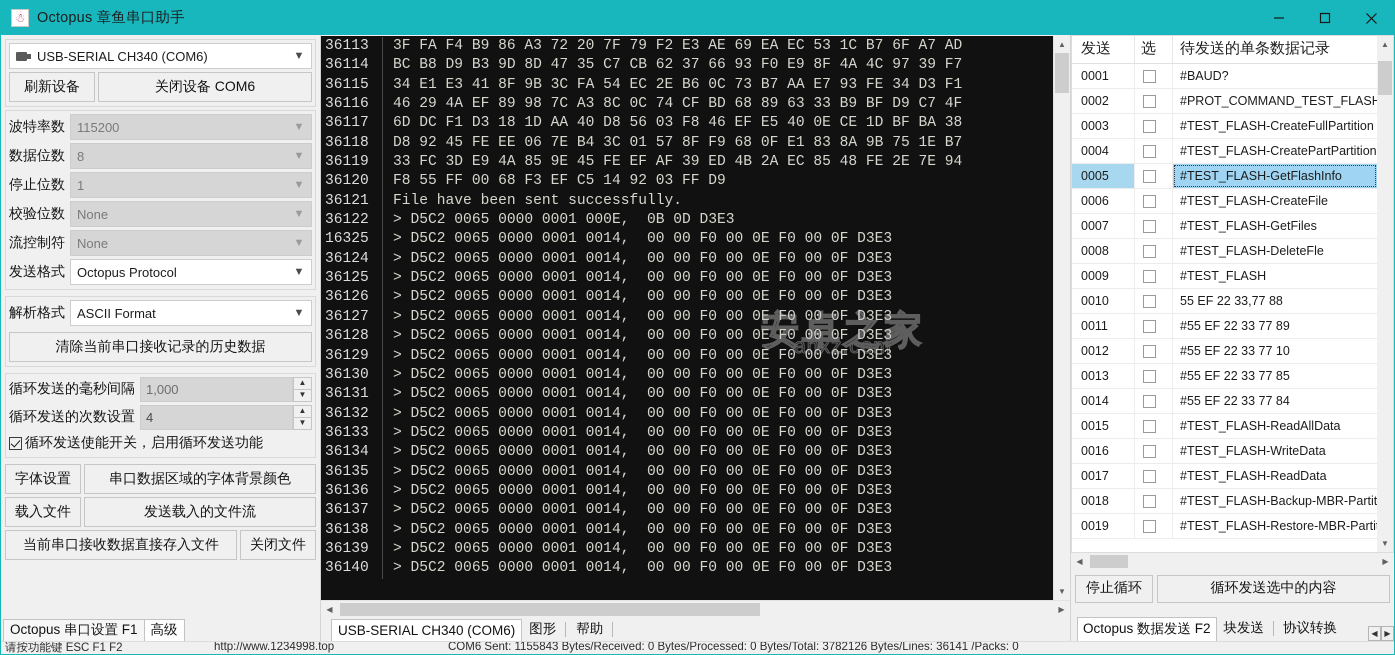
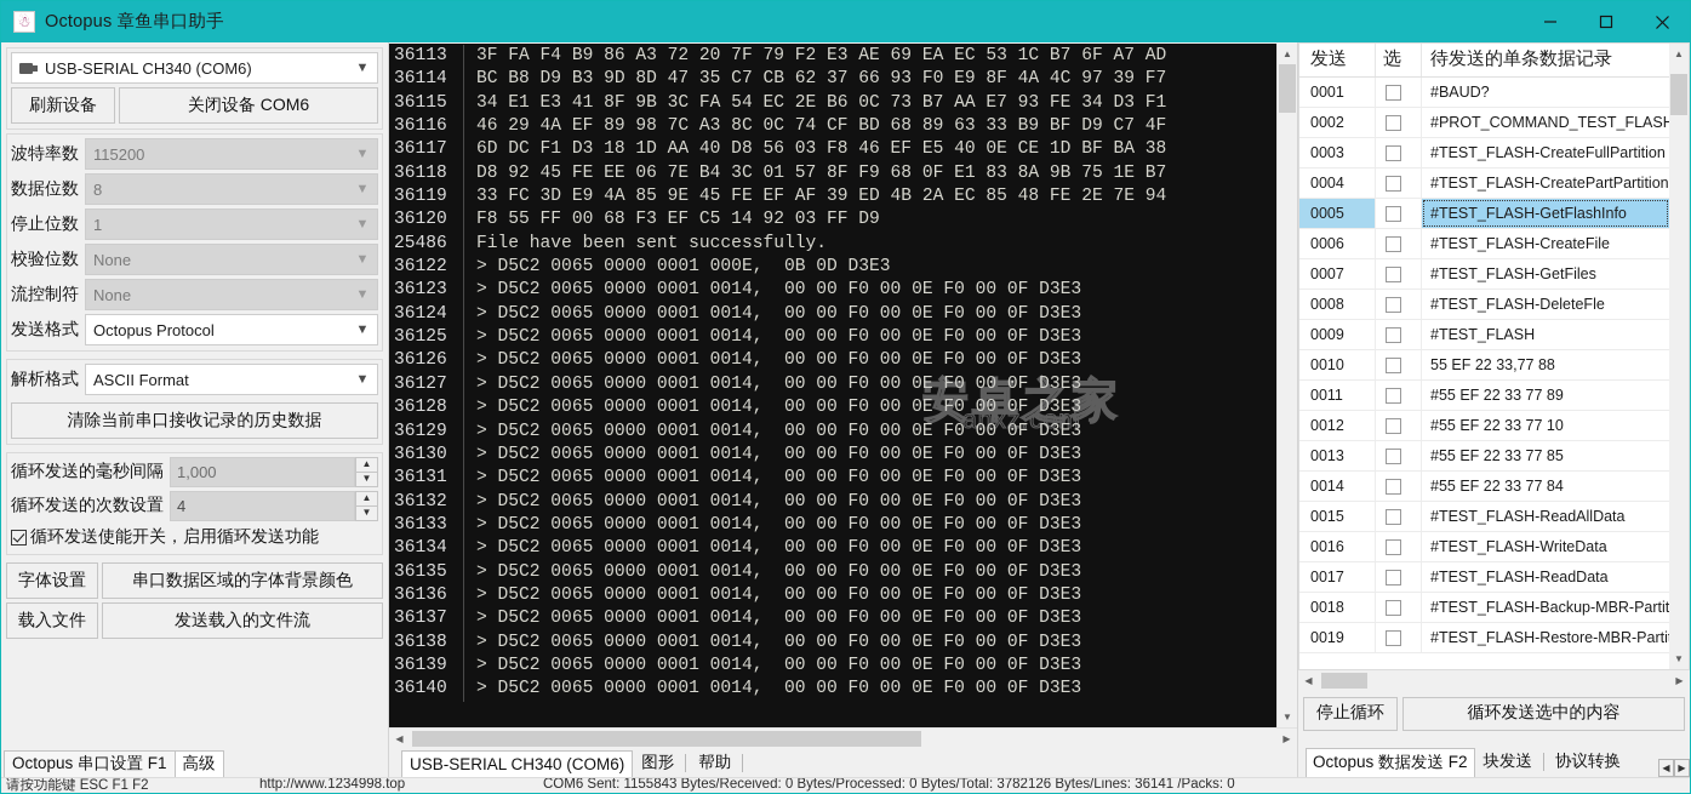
  ☃
  Octopus 章鱼串口助手
  USB-SERIAL CH340 (COM6)
  ▼
  刷新设备
  关闭设备 COM6
  波特率数
  115200
  ▼
  数据位数
  8
  ▼
  停止位数
  1
  ▼
  校验位数
  None
  ▼
  流控制符
  None
  ▼
  发送格式
  Octopus Protocol
  ▼
  解析格式
  ASCII Format
  ▼
  清除当前串口接收记录的历史数据
  循环发送的毫秒间隔
  1,000
  ▲
  ▼
  循环发送的次数设置
  4
  ▲
  ▼
  循环发送使能开关，启用循环发送功能
  字体设置
  串口数据区域的字体背景颜色
  载入文件
  发送载入的文件流
- 当前串口接收数据直接存入文件
- 关闭文件
  Octopus 串口设置 F1
  高级
  安卓之家
  anxz.com
  36113
  3F FA F4 B9 86 A3 72 20 7F 79 F2 E3 AE 69 EA EC 53 1C B7 6F A7 AD
  36114
  BC B8 D9 B3 9D 8D 47 35 C7 CB 62 37 66 93 F0 E9 8F 4A 4C 97 39 F7
  36115
  34 E1 E3 41 8F 9B 3C FA 54 EC 2E B6 0C 73 B7 AA E7 93 FE 34 D3 F1
  36116
  46 29 4A EF 89 98 7C A3 8C 0C 74 CF BD 68 89 63 33 B9 BF D9 C7 4F
  36117
  6D DC F1 D3 18 1D AA 40 D8 56 03 F8 46 EF E5 40 0E CE 1D BF BA 38
  36118
  D8 92 45 FE EE 06 7E B4 3C 01 57 8F F9 68 0F E1 83 8A 9B 75 1E B7
  36119
  33 FC 3D E9 4A 85 9E 45 FE EF AF 39 ED 4B 2A EC 85 48 FE 2E 7E 94
  36120
  F8 55 FF 00 68 F3 EF C5 14 92 03 FF D9
- 36121
+ 25486
  File have been sent successfully.
  36122
  > D5C2 0065 0000 0001 000E, 0B 0D D3E3
- 16325
+ 36123
  > D5C2 0065 0000 0001 0014, 00 00 F0 00 0E F0 00 0F D3E3
  36124
  > D5C2 0065 0000 0001 0014, 00 00 F0 00 0E F0 00 0F D3E3
  36125
  > D5C2 0065 0000 0001 0014, 00 00 F0 00 0E F0 00 0F D3E3
  36126
  > D5C2 0065 0000 0001 0014, 00 00 F0 00 0E F0 00 0F D3E3
  36127
  > D5C2 0065 0000 0001 0014, 00 00 F0 00 0E F0 00 0F D3E3
  36128
  > D5C2 0065 0000 0001 0014, 00 00 F0 00 0E F0 00 0F D3E3
  36129
  > D5C2 0065 0000 0001 0014, 00 00 F0 00 0E F0 00 0F D3E3
  36130
  > D5C2 0065 0000 0001 0014, 00 00 F0 00 0E F0 00 0F D3E3
  36131
  > D5C2 0065 0000 0001 0014, 00 00 F0 00 0E F0 00 0F D3E3
  36132
  > D5C2 0065 0000 0001 0014, 00 00 F0 00 0E F0 00 0F D3E3
  36133
  > D5C2 0065 0000 0001 0014, 00 00 F0 00 0E F0 00 0F D3E3
  36134
  > D5C2 0065 0000 0001 0014, 00 00 F0 00 0E F0 00 0F D3E3
  36135
  > D5C2 0065 0000 0001 0014, 00 00 F0 00 0E F0 00 0F D3E3
  36136
  > D5C2 0065 0000 0001 0014, 00 00 F0 00 0E F0 00 0F D3E3
  36137
  > D5C2 0065 0000 0001 0014, 00 00 F0 00 0E F0 00 0F D3E3
  36138
  > D5C2 0065 0000 0001 0014, 00 00 F0 00 0E F0 00 0F D3E3
  36139
  > D5C2 0065 0000 0001 0014, 00 00 F0 00 0E F0 00 0F D3E3
  36140
  > D5C2 0065 0000 0001 0014, 00 00 F0 00 0E F0 00 0F D3E3
  ▲
  ▼
  ◀
  ▶
  USB-SERIAL CH340 (COM6)
  图形
  帮助
  发送
  选
  待发送的单条数据记录
  0001
  #BAUD?
  0002
  #PROT_COMMAND_TEST_FLAS
  0003
  #TEST_FLASH-CreateFullPartition
  0004
  #TEST_FLASH-CreatePartPartition
  0005
  #TEST_FLASH-GetFlashInfo
  0006
  #TEST_FLASH-CreateFile
  0007
  #TEST_FLASH-GetFiles
  0008
  #TEST_FLASH-DeleteFle
  0009
  #TEST_FLASH
  0010
  55 EF 22 33,77 88
  0011
  #55 EF 22 33 77 89
  0012
  #55 EF 22 33 77 10
  0013
  #55 EF 22 33 77 85
  0014
  #55 EF 22 33 77 84
  0015
  #TEST_FLASH-ReadAllData
  0016
  #TEST_FLASH-WriteData
  0017
  #TEST_FLASH-ReadData
  0018
  #TEST_FLASH-Backup-MBR-Partit
  0019
  #TEST_FLASH-Restore-MBR-Parti
  ▲
  ▼
  ◀
  ▶
  停止循环
  循环发送选中的内容
  Octopus 数据发送 F2
  块发送
  协议转换
  ◀
  ▶
  请按功能键 ESC F1 F2
  http://www.1234998.top
  COM6 Sent: 1155843 Bytes/Received: 0 Bytes/Processed: 0 Bytes/Total: 3782126 Bytes/Lines: 36141 /Packs: 0
